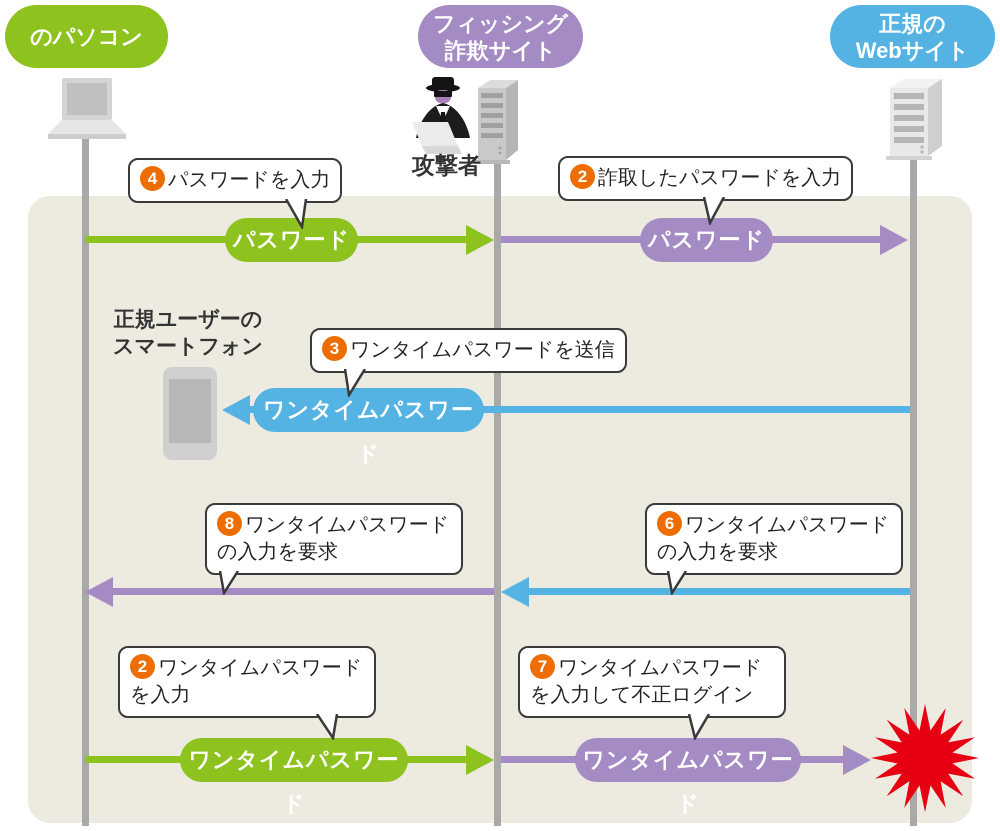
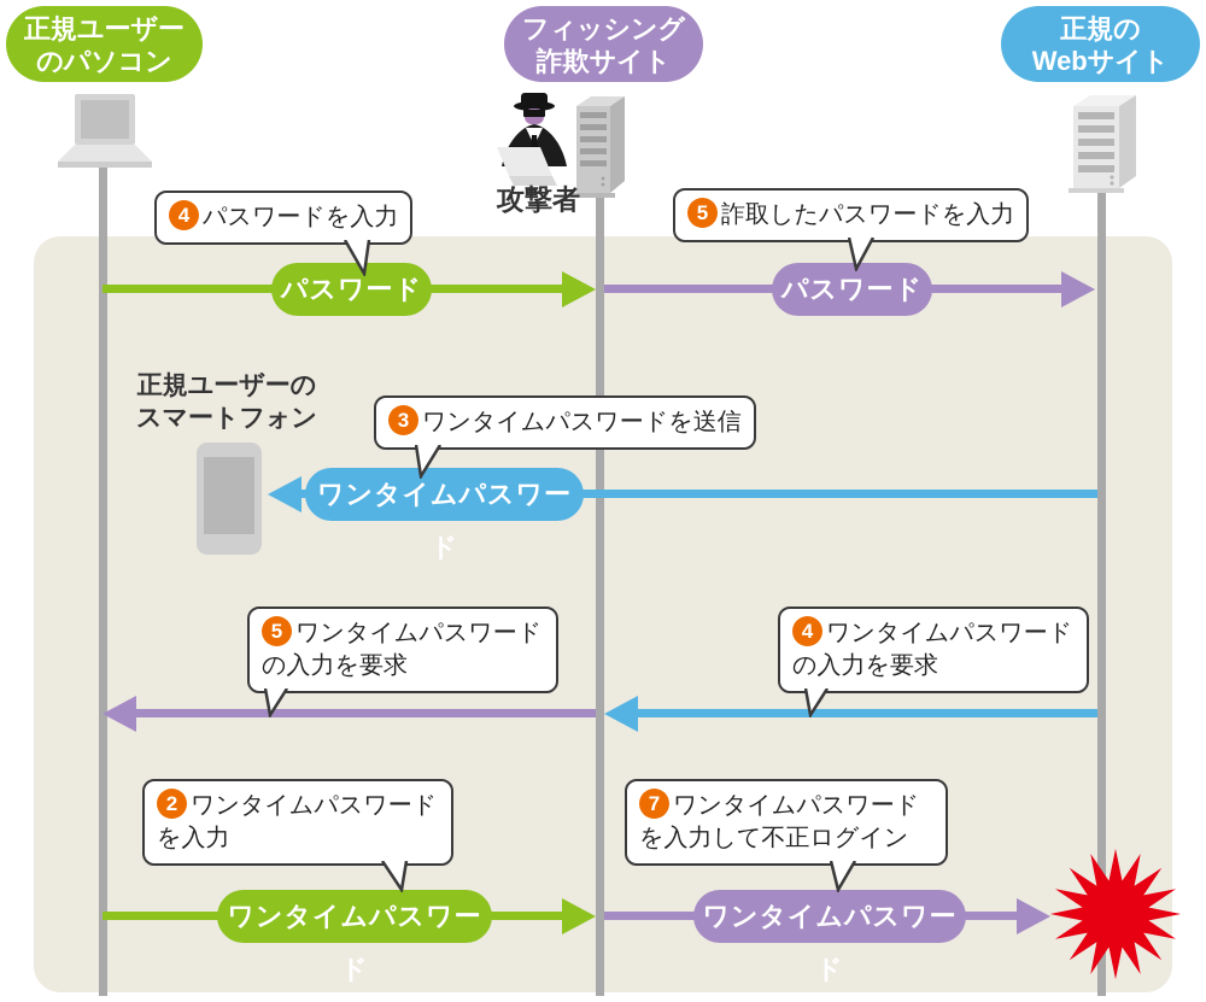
+ 正規ユーザー
  のパソコン
  フィッシング
  詐欺サイト
  正規の
  Webサイト
  攻撃者
  正規ユーザーの
  スマートフォン
  パスワード
  パスワード
  ワンタイムパスワード
  ワンタイムパスワード
  ワンタイムパスワード
  4 パスワードを入力
- 2 詐取したパスワードを入力
+ 5 詐取したパスワードを入力
  3 ワンタイムパスワードを送信
- 6 ワンタイムパスワードの入力を要求
+ 4 ワンタイムパスワードの入力を要求
- 8 ワンタイムパスワードの入力を要求
+ 5 ワンタイムパスワードの入力を要求
  2 ワンタイムパスワードを入力
  7 ワンタイムパスワードを入力して不正ログイン
